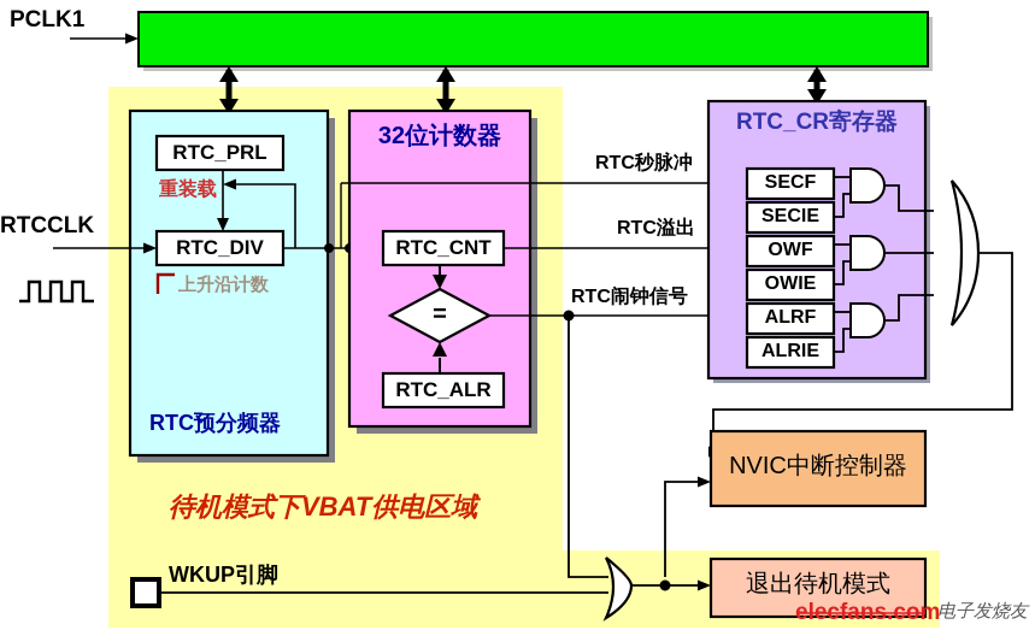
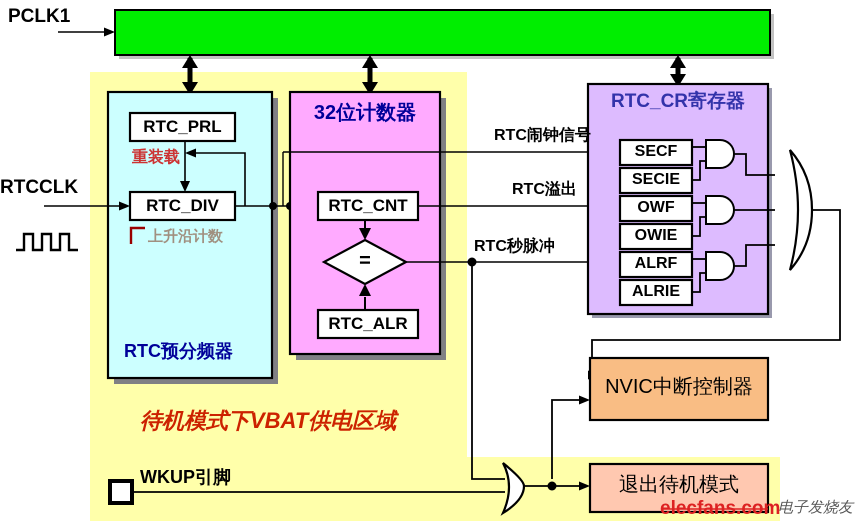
  PCLK1
  RTCCLK
  RTC_PRL
  RTC_DIV
  重装载
  上升沿计数
  RTC预分频器
  32位计数器
  RTC_CNT
  RTC_ALR
  =
- RTC秒脉冲
+ RTC闹钟信号
  RTC溢出
- RTC闹钟信号
+ RTC秒脉冲
  RTC_CR寄存器
  SECF
  SECIE
  OWF
  OWIE
  ALRF
  ALRIE
  待机模式下VBAT供电区域
  WKUP引脚
  NVIC中断控制器
  退出待机模式
  elecfans.com
  电子发烧友
